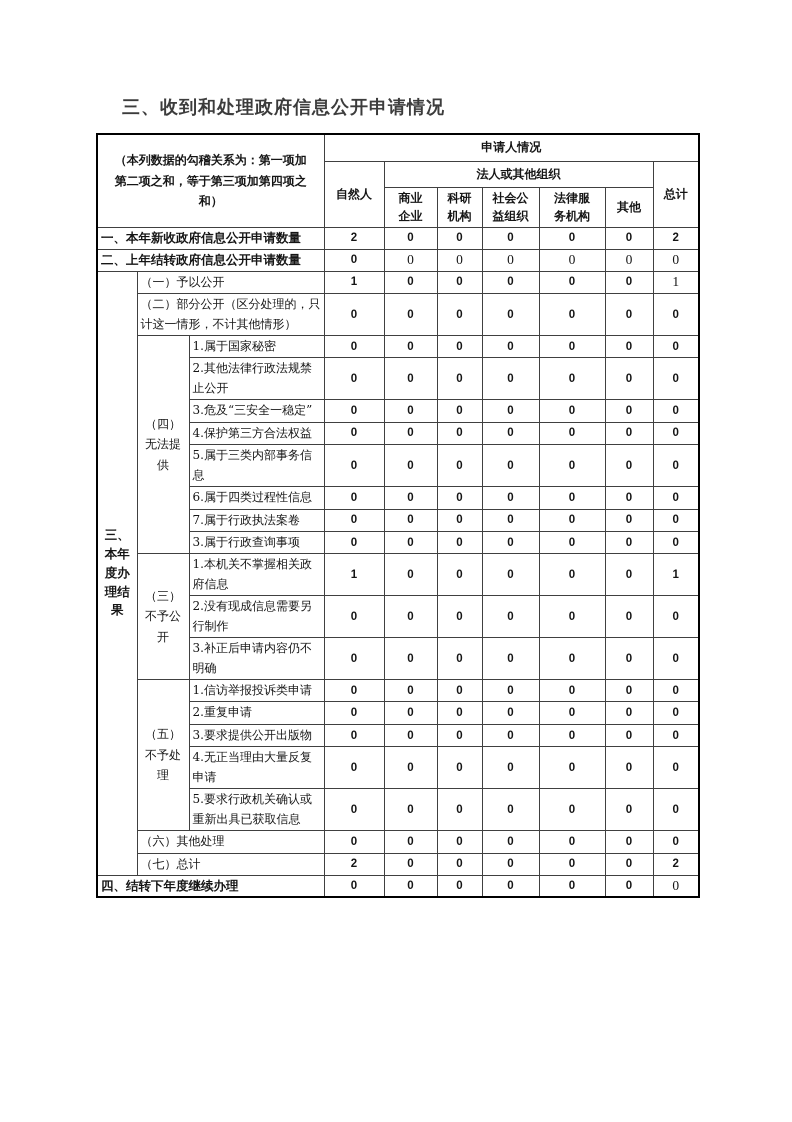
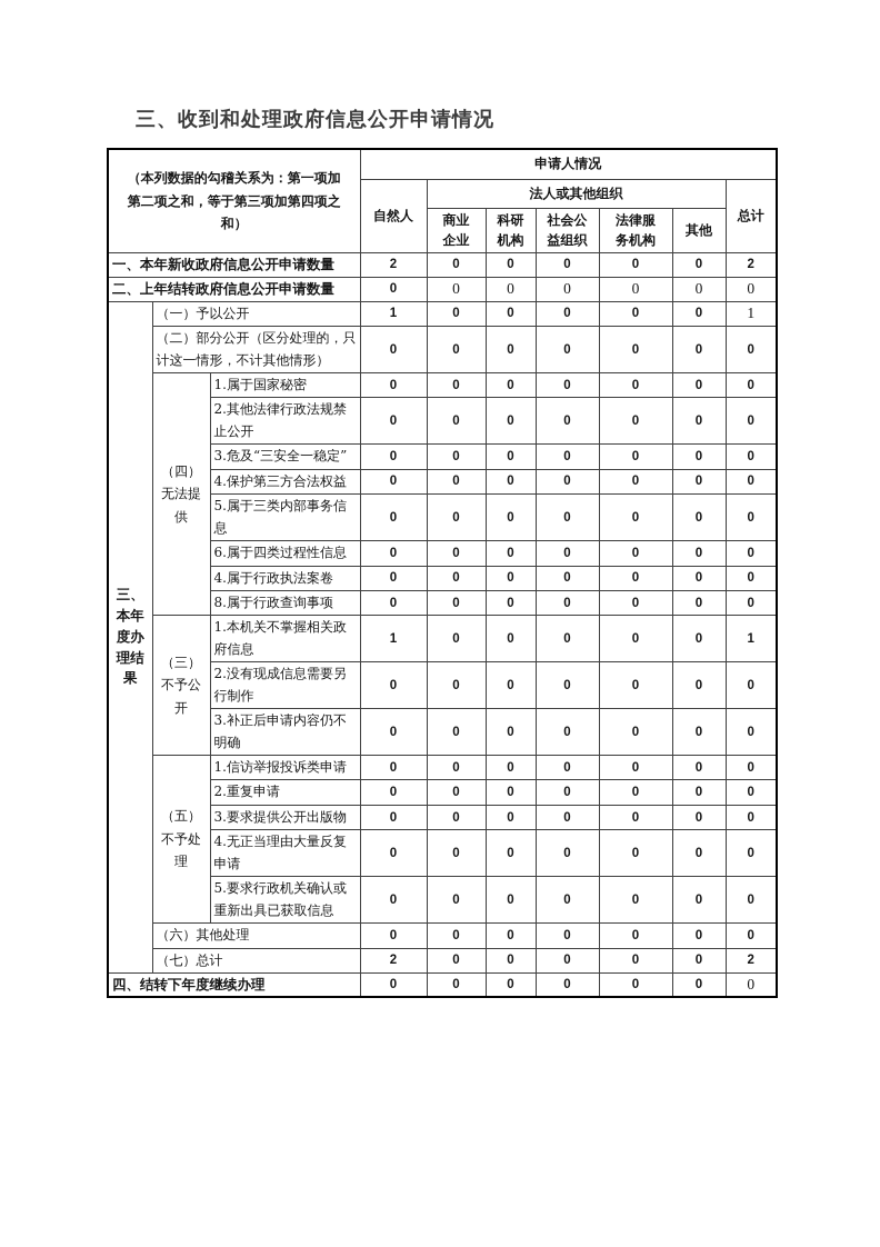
  三、收到和处理政府信息公开申请情况
  （本列数据的勾稽关系为：第一项加 第二项之和，等于第三项加第四项之 和）	申请人情况
  自然人	法人或其他组织	总计
  商业 企业	科研 机构	社会公 益组织	法律服 务机构	其他
  一、本年新收政府信息公开申请数量	2	0	0	0	0	0	2
  二、上年结转政府信息公开申请数量	0	0	0	0	0	0	0
  三、 本年 度办 理结 果	（一）予以公开	1	0	0	0	0	0	1
  （二）部分公开（区分处理的，只计这一情形，不计其他情形）	0	0	0	0	0	0	0
  （四） 无法提 供	1.属于国家秘密	0	0	0	0	0	0	0
  2.其他法律行政法规禁止公开	0	0	0	0	0	0	0
  3.危及“三安全一稳定”	0	0	0	0	0	0	0
  4.保护第三方合法权益	0	0	0	0	0	0	0
  5.属于三类内部事务信息	0	0	0	0	0	0	0
  6.属于四类过程性信息	0	0	0	0	0	0	0
- 7.属于行政执法案卷	0	0	0	0	0	0	0
+ 4.属于行政执法案卷	0	0	0	0	0	0	0
- 3.属于行政查询事项	0	0	0	0	0	0	0
+ 8.属于行政查询事项	0	0	0	0	0	0	0
  （三） 不予公 开	1.本机关不掌握相关政府信息	1	0	0	0	0	0	1
  2.没有现成信息需要另行制作	0	0	0	0	0	0	0
  3.补正后申请内容仍不明确	0	0	0	0	0	0	0
  （五） 不予处 理	1.信访举报投诉类申请	0	0	0	0	0	0	0
  2.重复申请	0	0	0	0	0	0	0
  3.要求提供公开出版物	0	0	0	0	0	0	0
  4.无正当理由大量反复申请	0	0	0	0	0	0	0
  5.要求行政机关确认或重新出具已获取信息	0	0	0	0	0	0	0
  （六）其他处理	0	0	0	0	0	0	0
  （七）总计	2	0	0	0	0	0	2
  四、结转下年度继续办理	0	0	0	0	0	0	0
